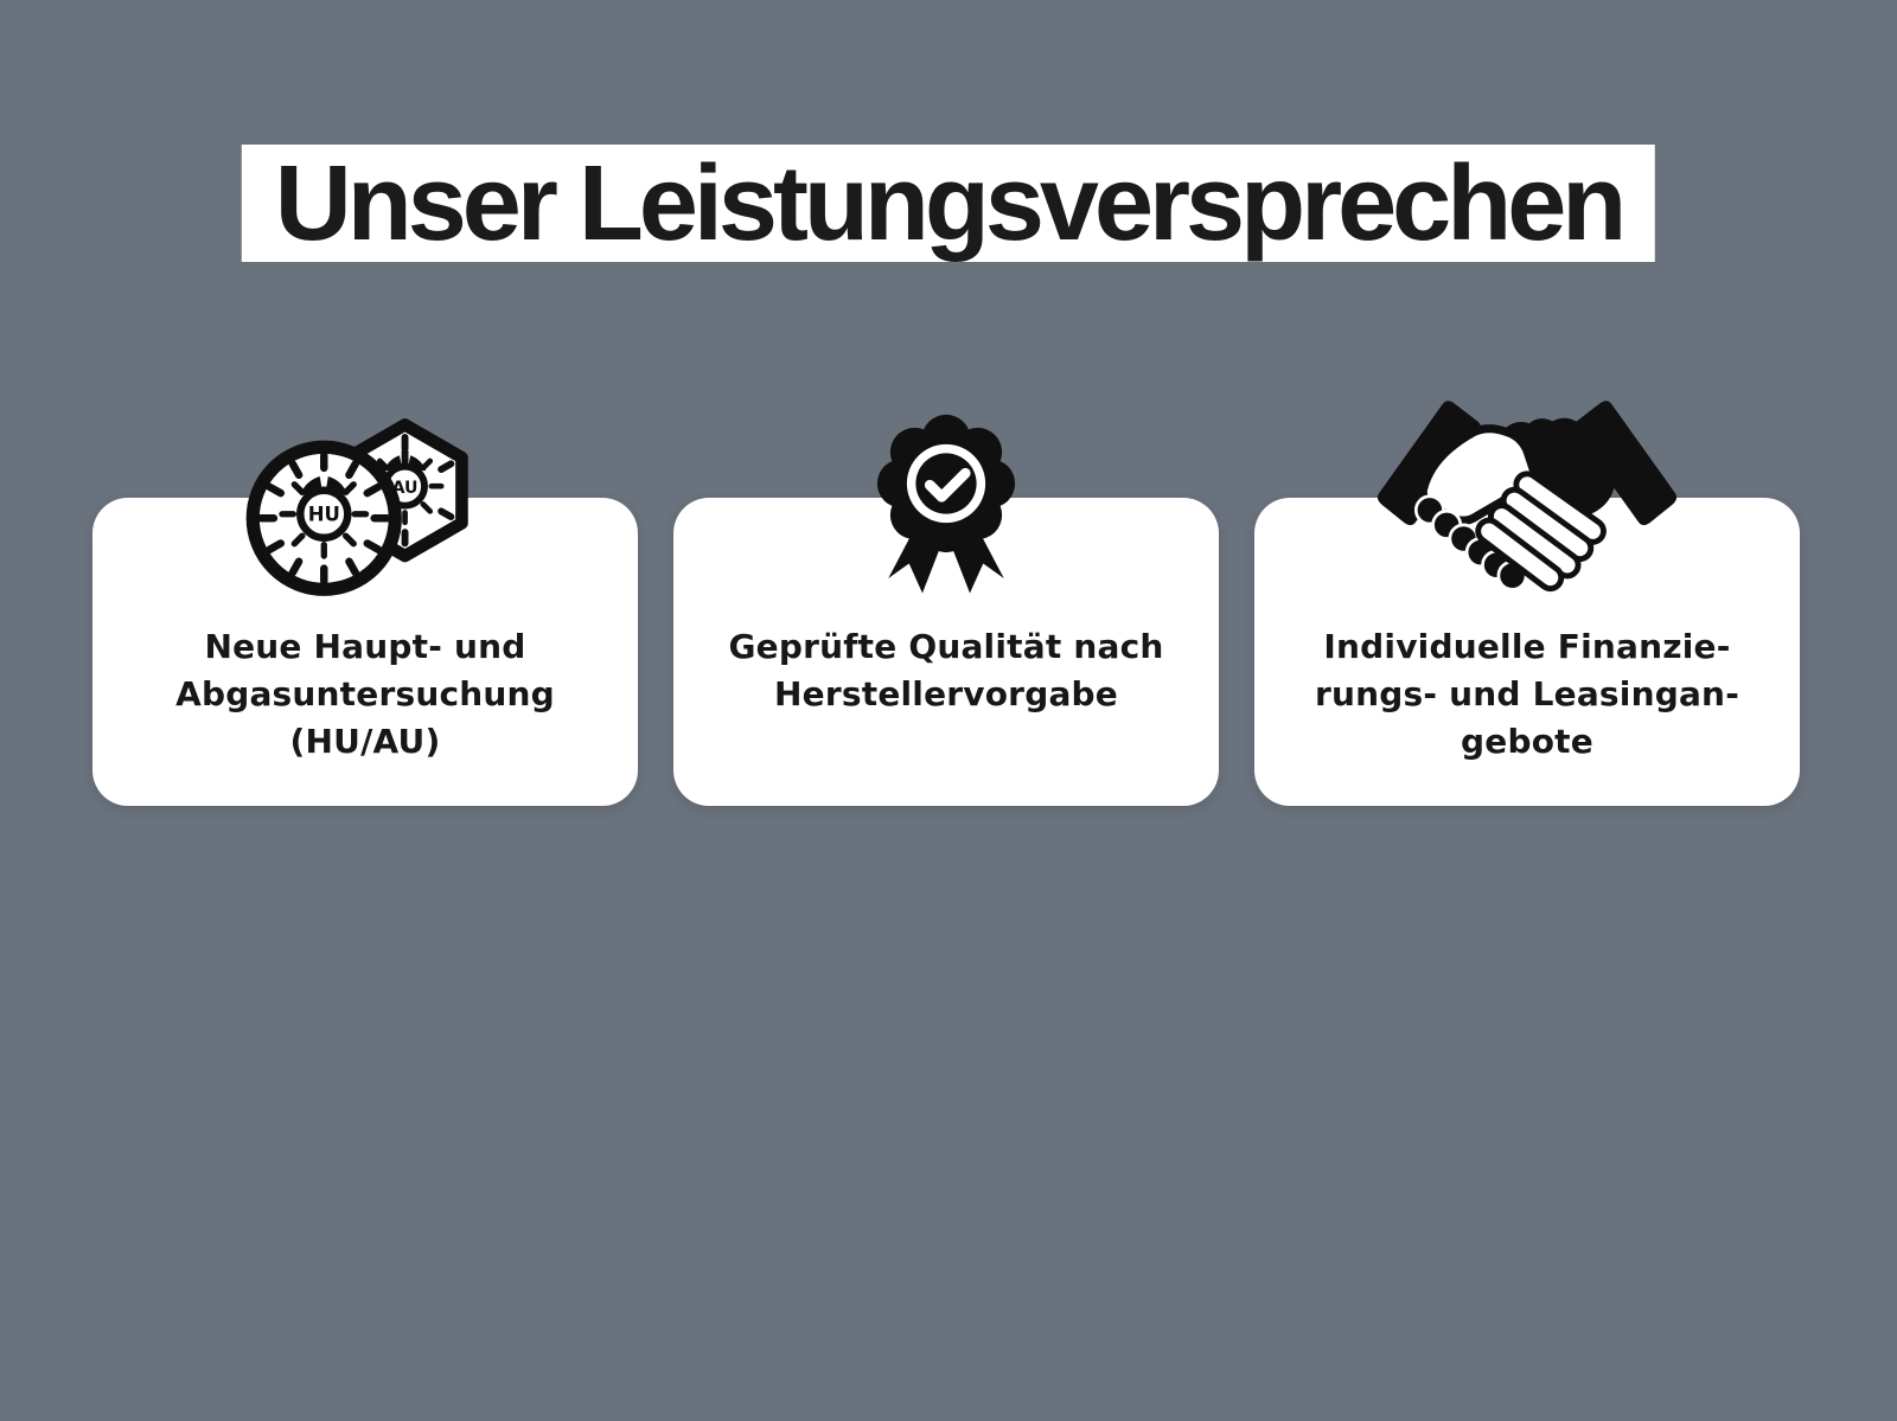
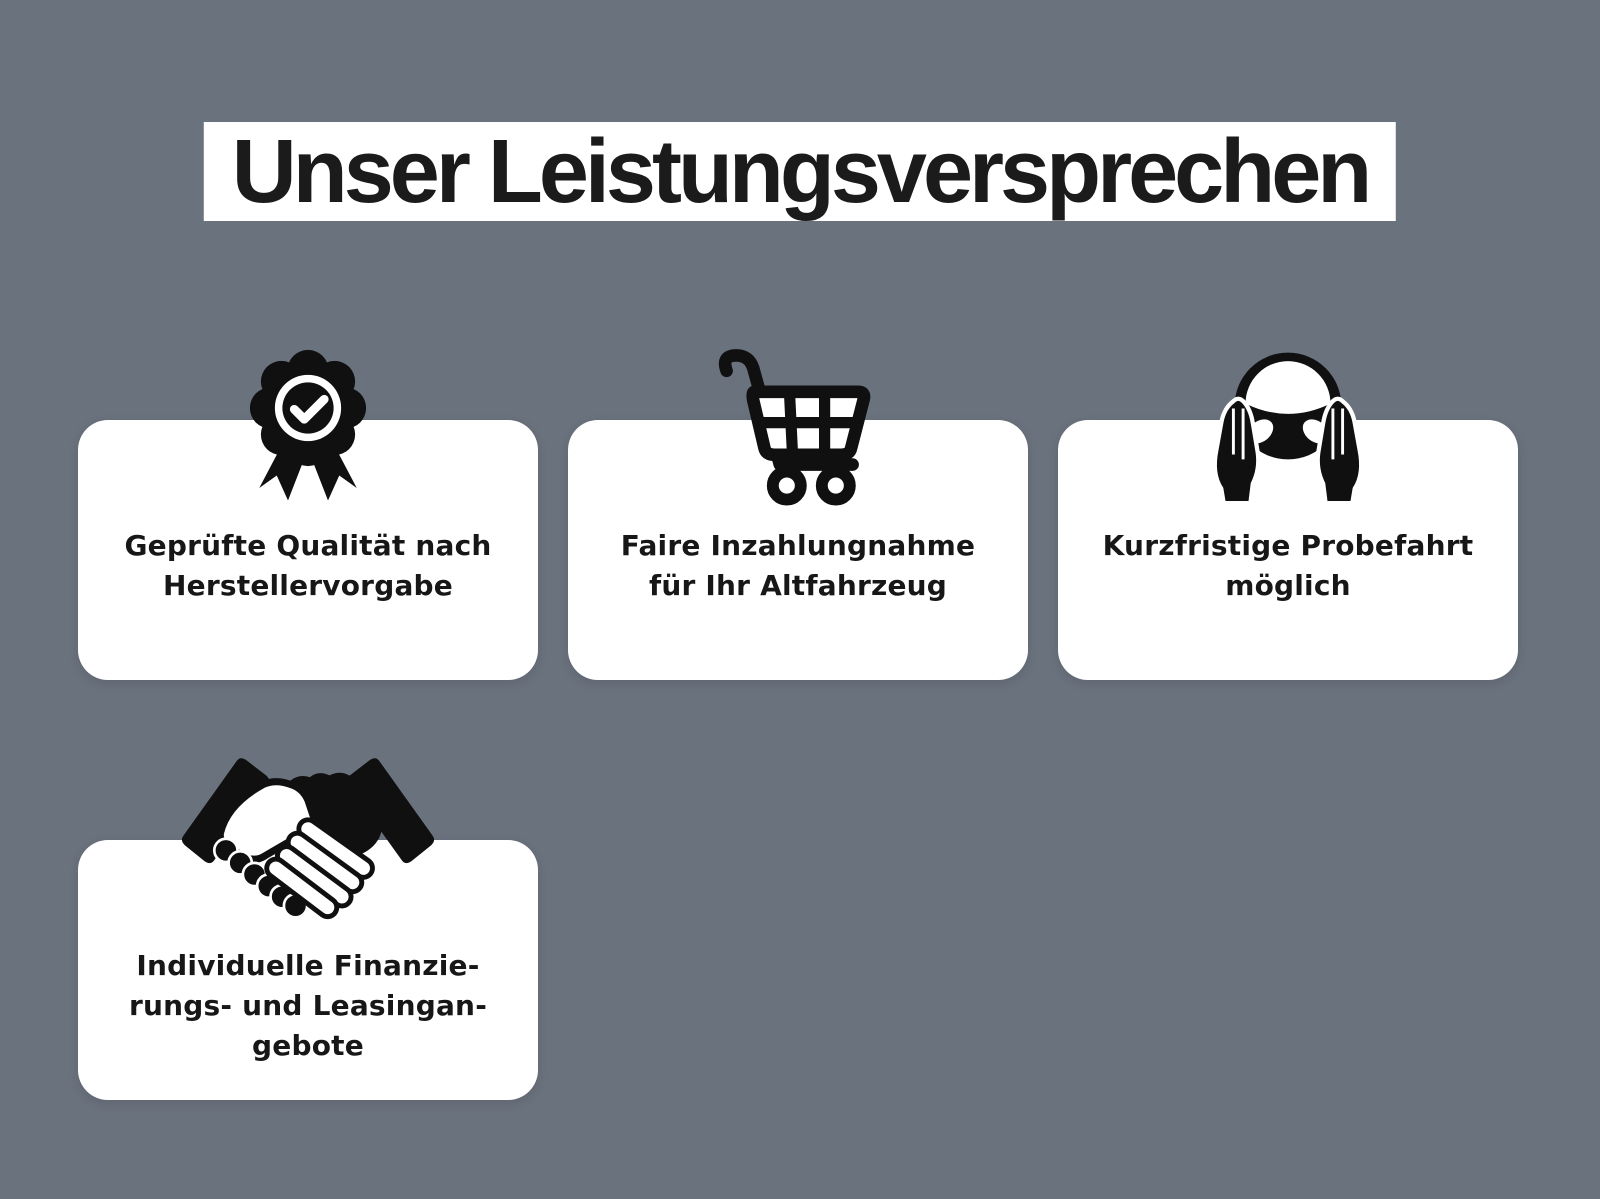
  Unser Leistungsversprechen
- AU
- HU
- Neue Haupt- und
- Abgasuntersuchung
- (HU/AU)
  Geprüfte Qualität nach
  Herstellervorgabe
+ Faire Inzahlungnahme
+ für Ihr Altfahrzeug
+ Kurzfristige Probefahrt
+ möglich
  Individuelle Finanzie-
  rungs- und Leasingan-
  gebote
